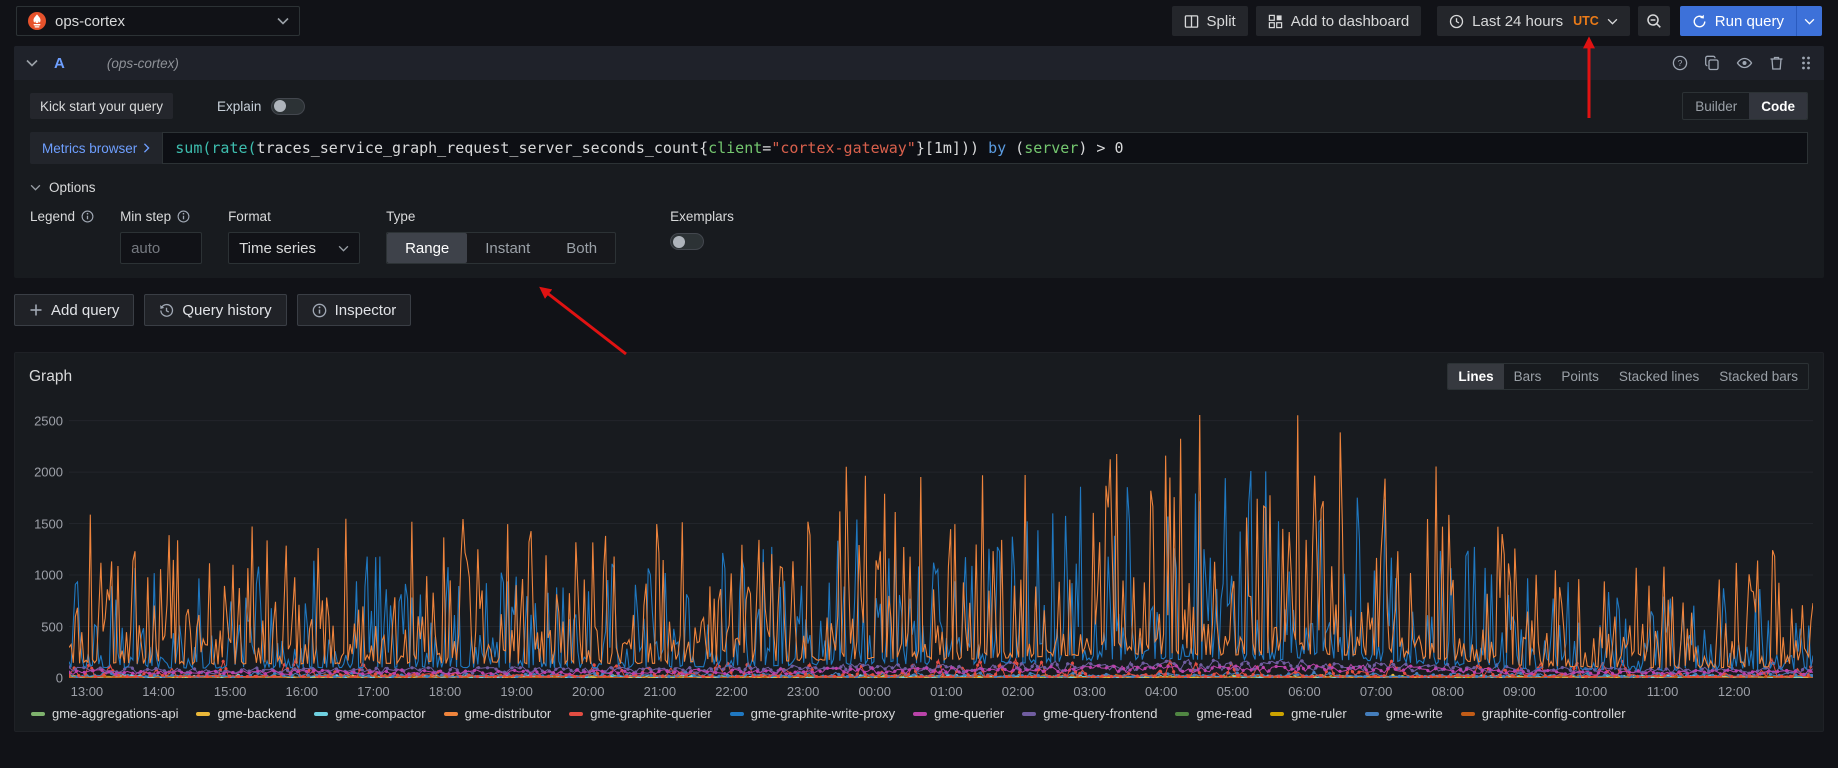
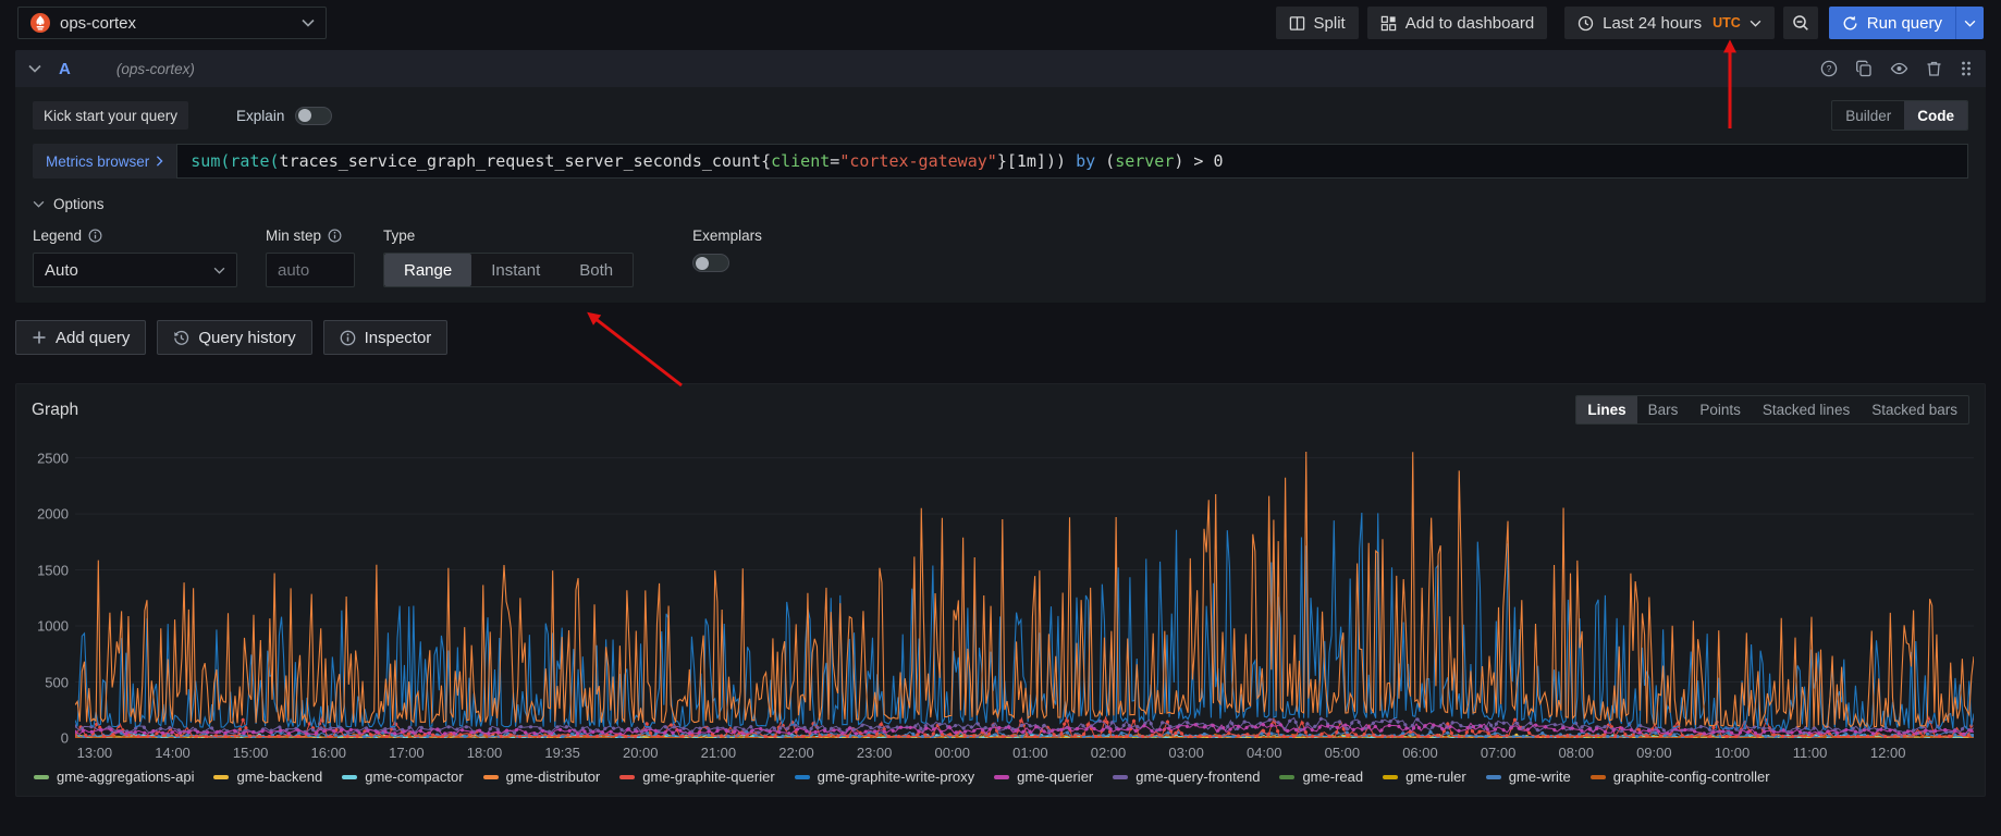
  ops-cortex
  Split
  Add to dashboard
  Last 24 hours
  UTC
  Run query
  A
  (ops-cortex)
  ?
  Kick start your query
  Explain
  Builder
  Code
  Metrics browser
  sum(
  rate(
  traces_service_graph_request_server_seconds_count
  {
  client
  =
  "cortex-gateway"
  }[1m]))
  by
  (
  server
  ) > 0
  Options
  Legend
+ Auto
  Min step
  auto
- Format
- Time series
  Type
  Range
  Instant
  Both
  Exemplars
  Add query
  Query history
  Inspector
  Graph
  Lines
  Bars
  Points
  Stacked lines
  Stacked bars
  0
  500
  1000
  1500
  2000
  2500
  13:00
  14:00
  15:00
  16:00
  17:00
  18:00
- 19:00
+ 19:35
  20:00
  21:00
  22:00
  23:00
  00:00
  01:00
  02:00
  03:00
  04:00
  05:00
  06:00
  07:00
  08:00
  09:00
  10:00
  11:00
  12:00
  gme-aggregations-api
  gme-backend
  gme-compactor
  gme-distributor
  gme-graphite-querier
  gme-graphite-write-proxy
  gme-querier
  gme-query-frontend
  gme-read
  gme-ruler
  gme-write
  graphite-config-controller
